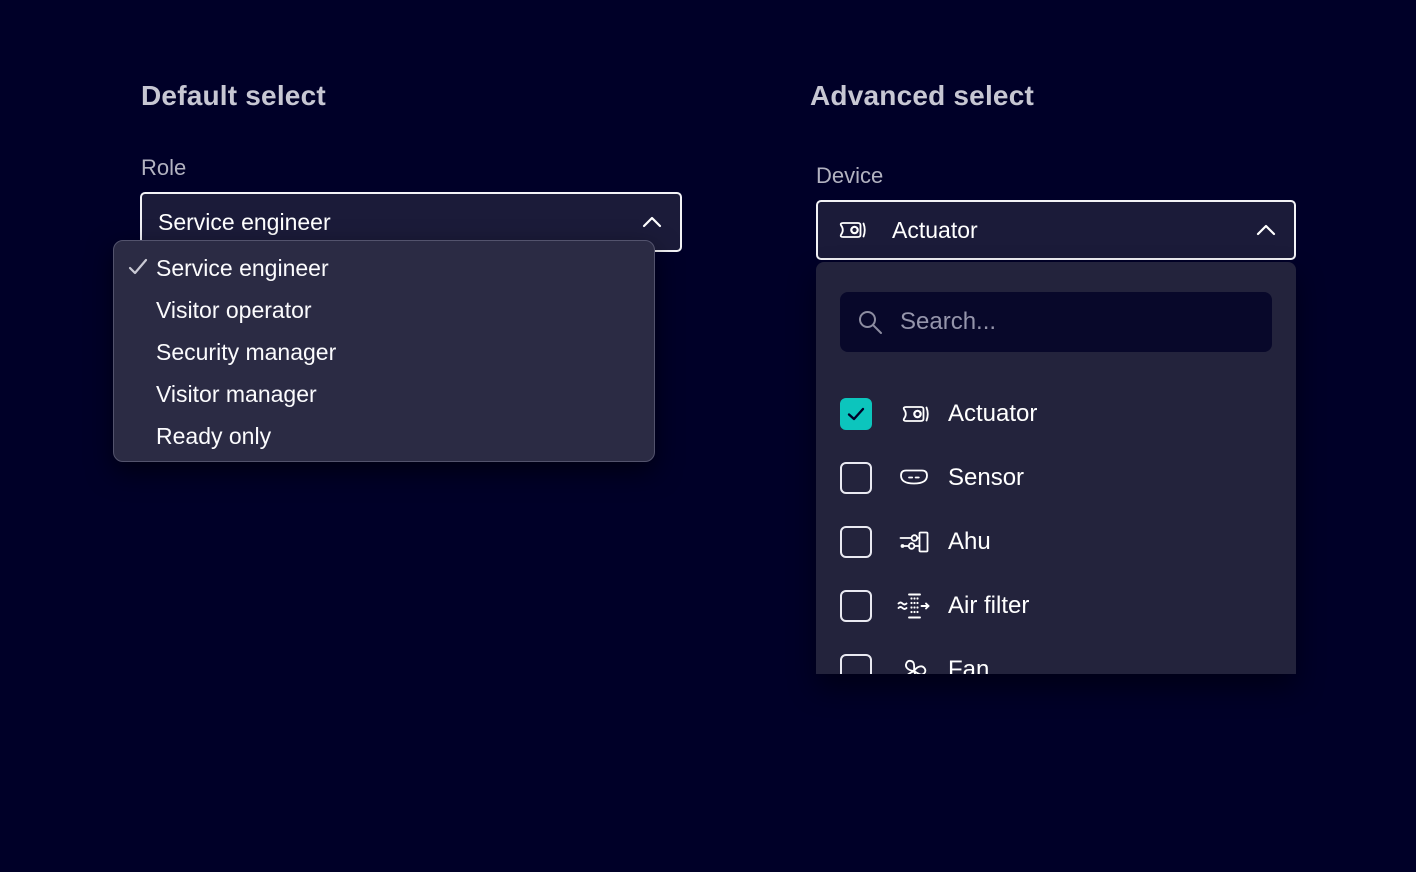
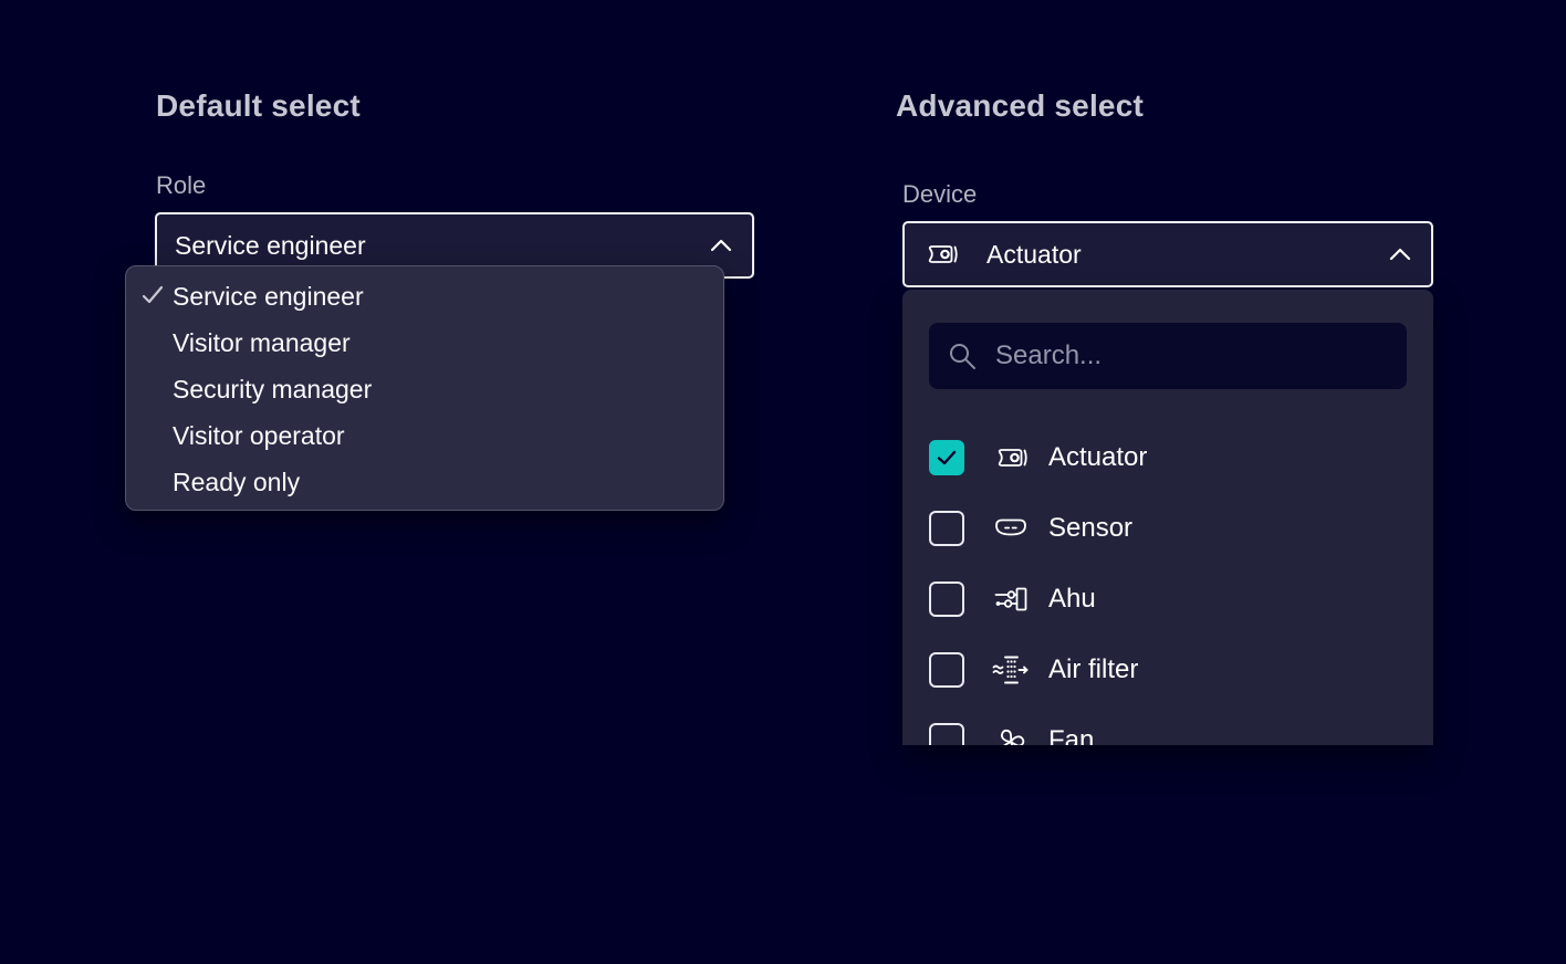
  Default select
  Role
  Service engineer
  Service engineer
- Visitor operator
+ Visitor manager
  Security manager
- Visitor manager
+ Visitor operator
  Ready only
  Advanced select
  Device
  Actuator
  Search...
  Actuator
  Sensor
  Ahu
  Air filter
  Fan
